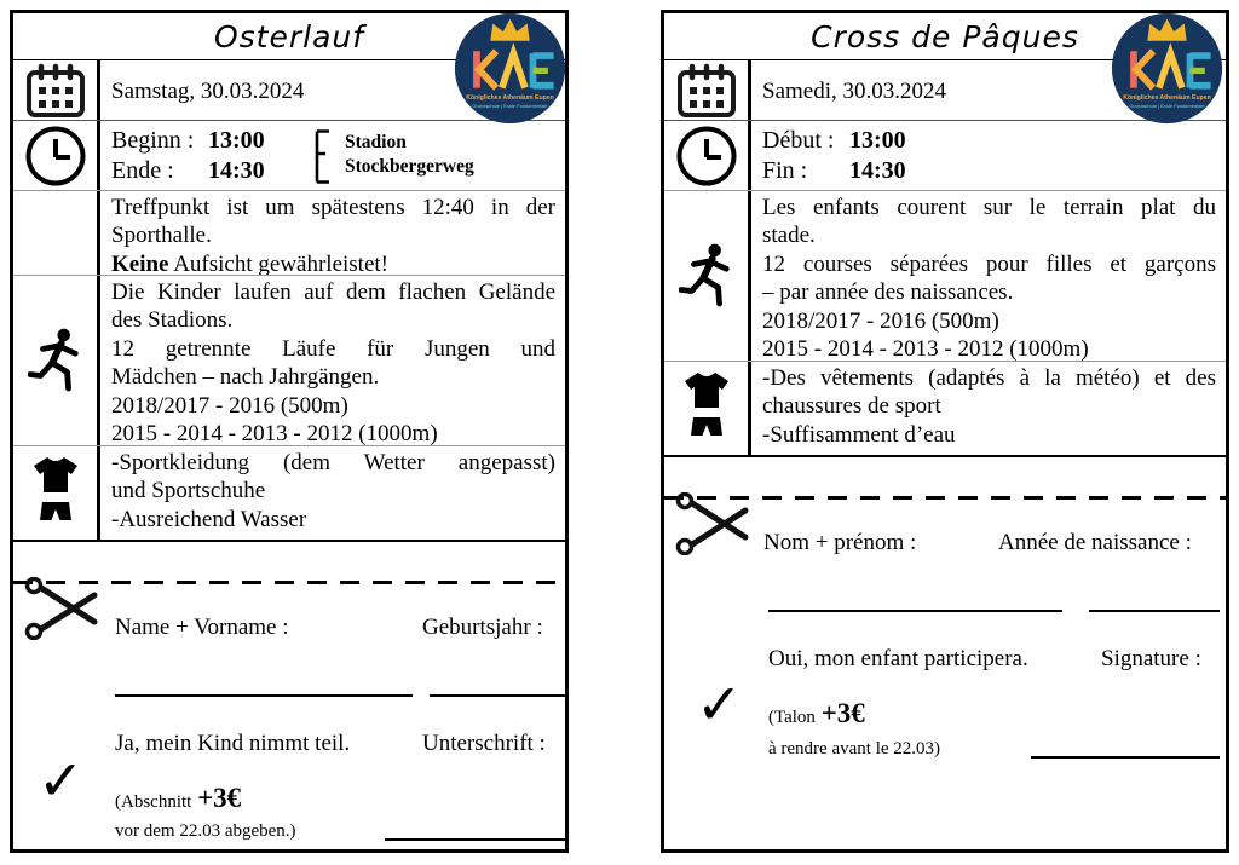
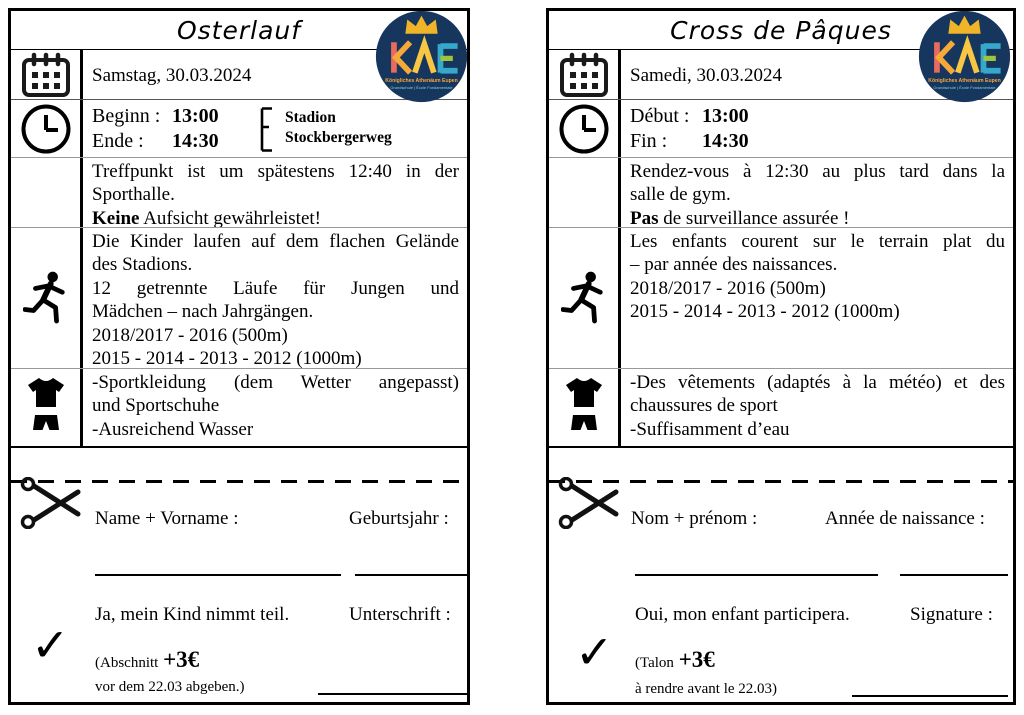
  Osterlauf
  Samstag, 30.03.2024
  Beginn : 13:00
  Ende : 14:30
  Stadion
  Stockbergerweg
  Treffpunkt ist um spätestens 12:40 in der
  Sporthalle.
  Keine Aufsicht gewährleistet!
  Die Kinder laufen auf dem flachen Gelände
  des Stadions.
  12 getrennte Läufe für Jungen und
  Mädchen – nach Jahrgängen.
  2018/2017 - 2016 (500m)
  2015 - 2014 - 2013 - 2012 (1000m)
  -Sportkleidung (dem Wetter angepasst)
  und Sportschuhe
  -Ausreichend Wasser
  Name + Vorname :
  Geburtsjahr :
  Ja, mein Kind nimmt teil.
  Unterschrift :
  ✓
  (Abschnitt +3€
  vor dem 22.03 abgeben.)
  Cross de Pâques
  Samedi, 30.03.2024
  Début : 13:00
  Fin : 14:30
+ Rendez-vous à 12:30 au plus tard dans la
+ salle de gym.
+ Pas de surveillance assurée !
  Les enfants courent sur le terrain plat du
- stade.
- 12 courses séparées pour filles et garçons
  – par année des naissances.
  2018/2017 - 2016 (500m)
  2015 - 2014 - 2013 - 2012 (1000m)
  -Des vêtements (adaptés à la météo) et des
  chaussures de sport
  -Suffisamment d’eau
  Nom + prénom :
  Année de naissance :
  Oui, mon enfant participera.
  Signature :
  ✓
  (Talon +3€
  à rendre avant le 22.03)
